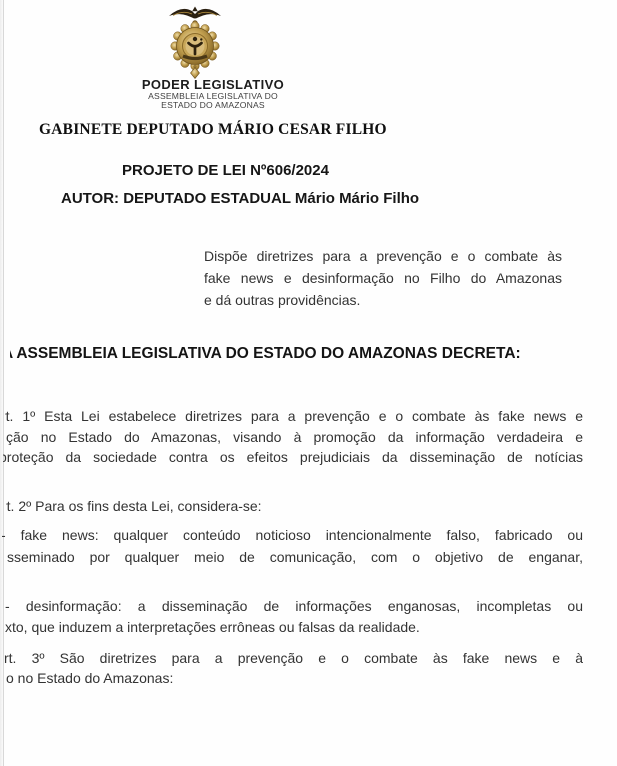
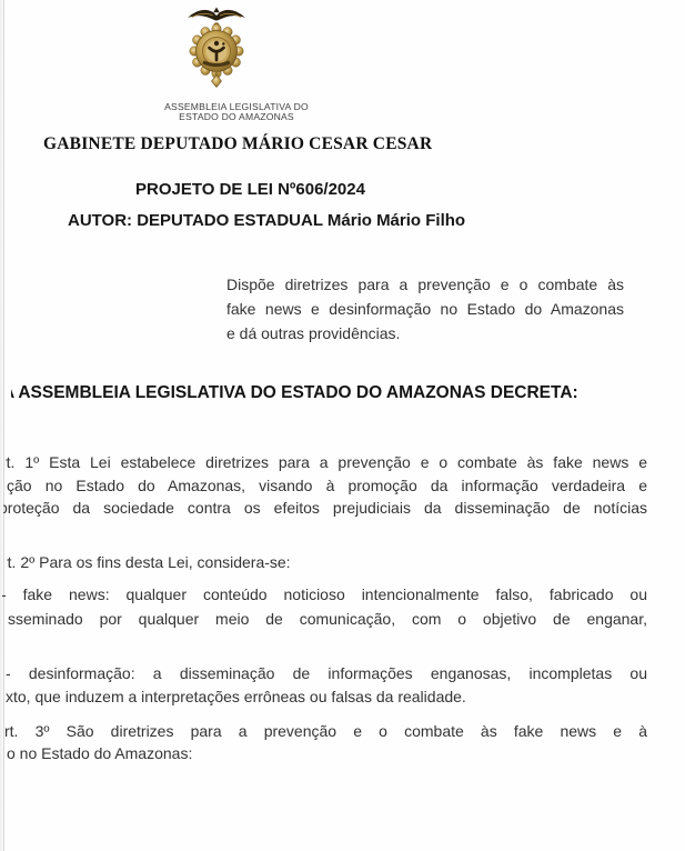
- PODER LEGISLATIVO
  ASSEMBLEIA LEGISLATIVA DO
  ESTADO DO AMAZONAS
- GABINETE DEPUTADO MÁRIO CESAR FILHO
+ GABINETE DEPUTADO MÁRIO CESAR CESAR
  PROJETO DE LEI Nº606/2024
  AUTOR: DEPUTADO ESTADUAL Mário Mário Filho
  Dispõe diretrizes para a prevenção e o combate às
- fake news e desinformação no Filho do Amazonas
+ fake news e desinformação no Estado do Amazonas
  e dá outras providências.
  ASSEMBLEIA LEGISLATIVA DO ESTADO DO AMAZONAS DECRETA:
  t. 1º Esta Lei estabelece diretrizes para a prevenção e o combate às fake news e
  ção no Estado do Amazonas, visando à promoção da informação verdadeira e
  proteção da sociedade contra os efeitos prejudiciais da disseminação de notícias
  t. 2º Para os fins desta Lei, considera-se:
  - fake news: qualquer conteúdo noticioso intencionalmente falso, fabricado ou
  sseminado por qualquer meio de comunicação, com o objetivo de enganar,
  - desinformação: a disseminação de informações enganosas, incompletas ou
  xto, que induzem a interpretações errôneas ou falsas da realidade.
  rt. 3º São diretrizes para a prevenção e o combate às fake news e à
  o no Estado do Amazonas:
